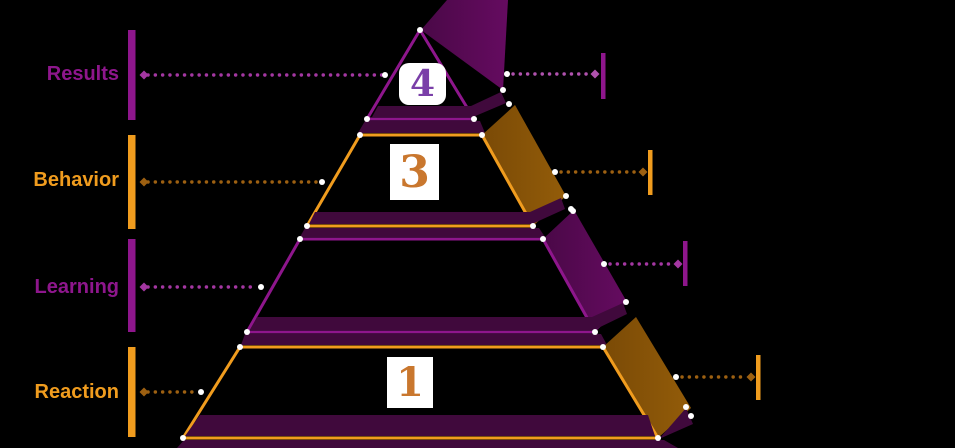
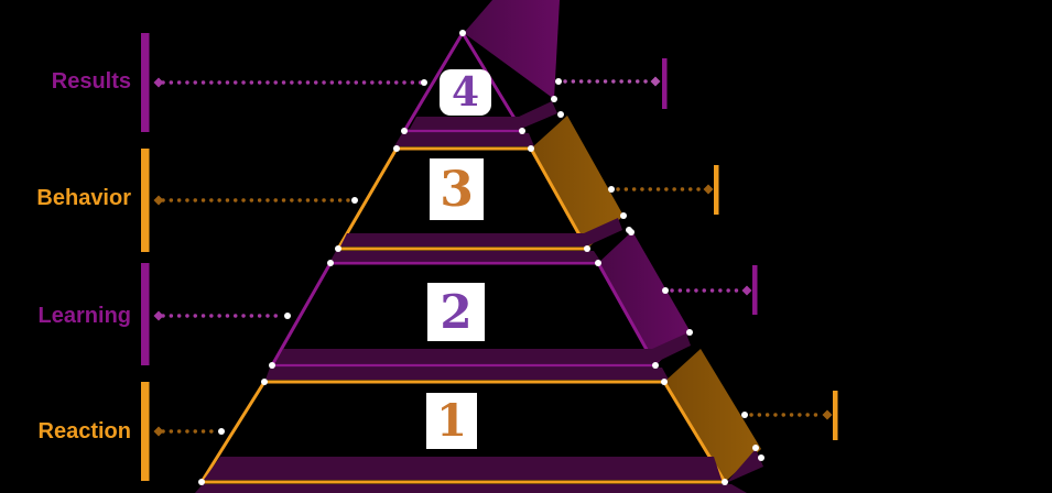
  Results
  Behavior
  Learning
  Reaction
  4
  3
+ 2
  1
